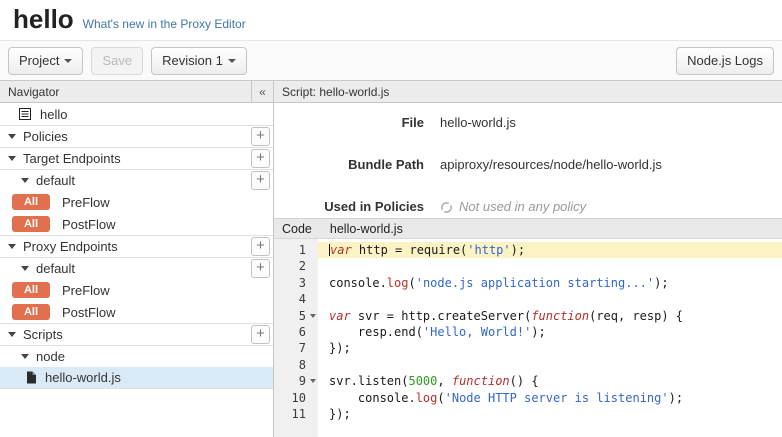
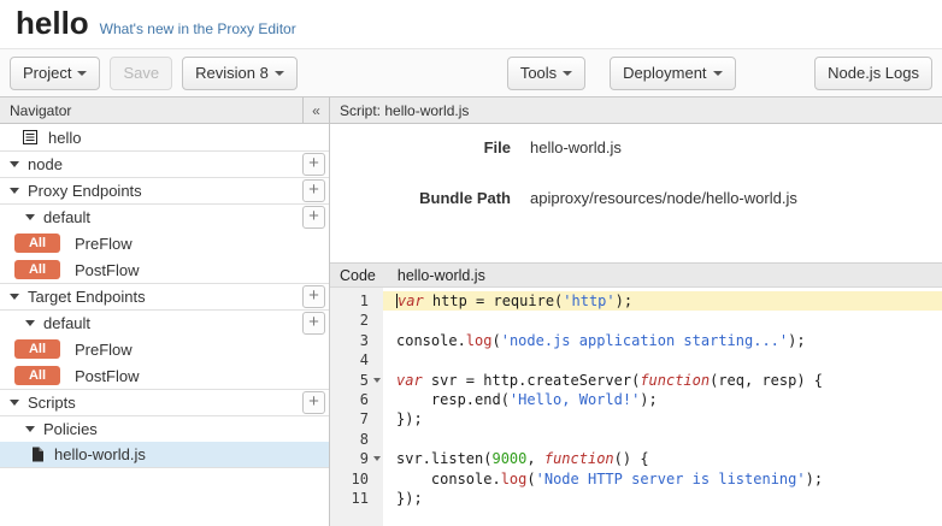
  hello
  What's new in the Proxy Editor
  Project
  Save
- Revision 1
+ Revision 8
+ Tools
+ Deployment
  Node.js Logs
  Navigator
  «
  hello
- Policies
+ node
  +
- Target Endpoints
+ Proxy Endpoints
  +
  default
  +
  All
  PreFlow
  All
  PostFlow
- Proxy Endpoints
+ Target Endpoints
  +
  default
  +
  All
  PreFlow
  All
  PostFlow
  Scripts
  +
- node
+ Policies
  hello-world.js
  Script: hello-world.js
  File
  hello-world.js
  Bundle Path
  apiproxy/resources/node/hello-world.js
- Used in Policies
- Not used in any policy
  Code
  hello-world.js
  1
  var http = require('http');
  2
  3
  console.log('node.js application starting...');
  4
  5
  var svr = http.createServer(function(req, resp) {
  6
  resp.end('Hello, World!');
  7
  });
  8
  9
- svr.listen(5000, function() {
+ svr.listen(9000, function() {
  10
  console.log('Node HTTP server is listening');
  11
  });
